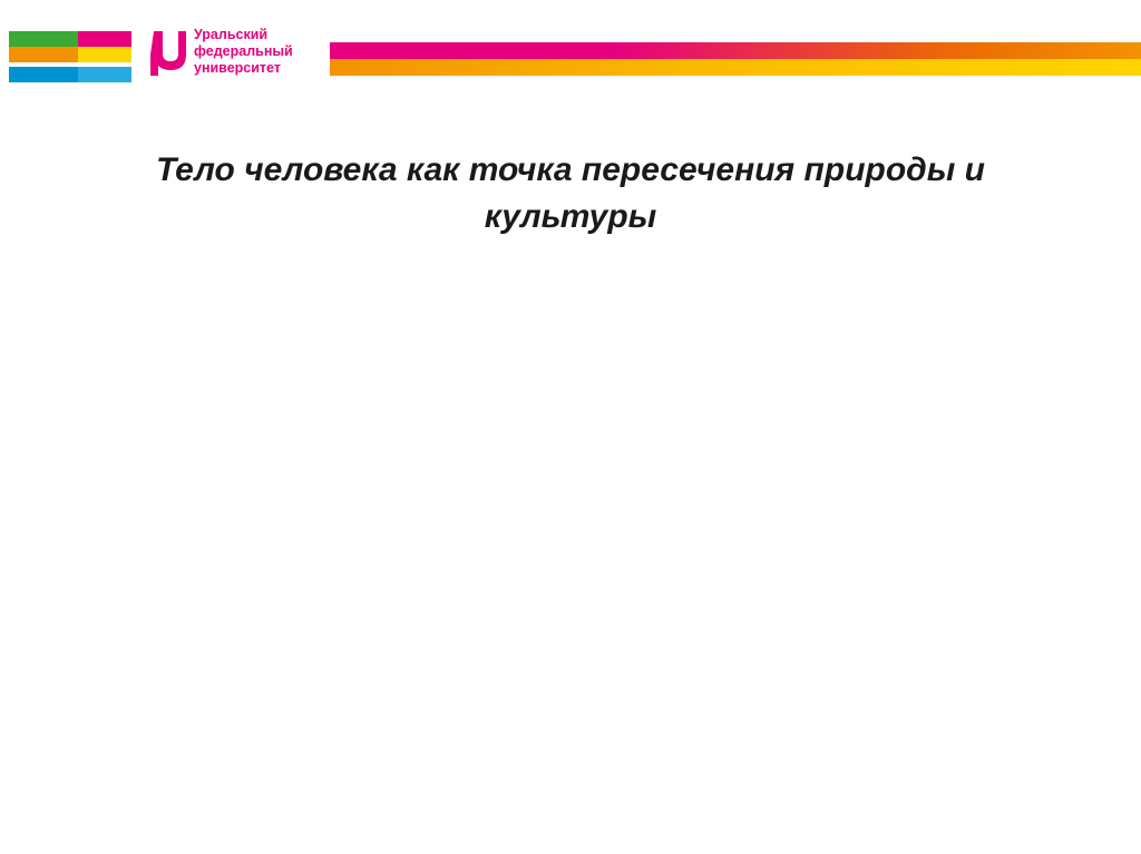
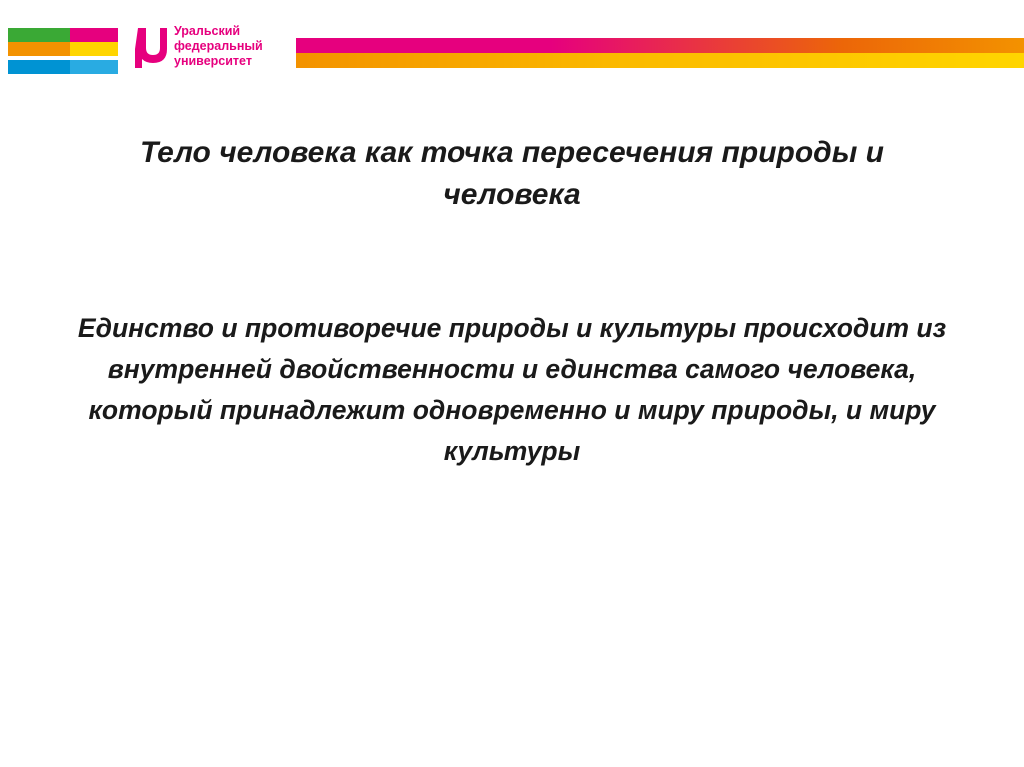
  Уральский
  федеральный
  университет
- Тело человека как точка пересечения природы и культуры
+ Тело человека как точка пересечения природы и человека
+ Единство и противоречие природы и культуры происходит из внутренней двойственности и единства самого человека, который принадлежит одновременно и миру природы, и миру культуры
